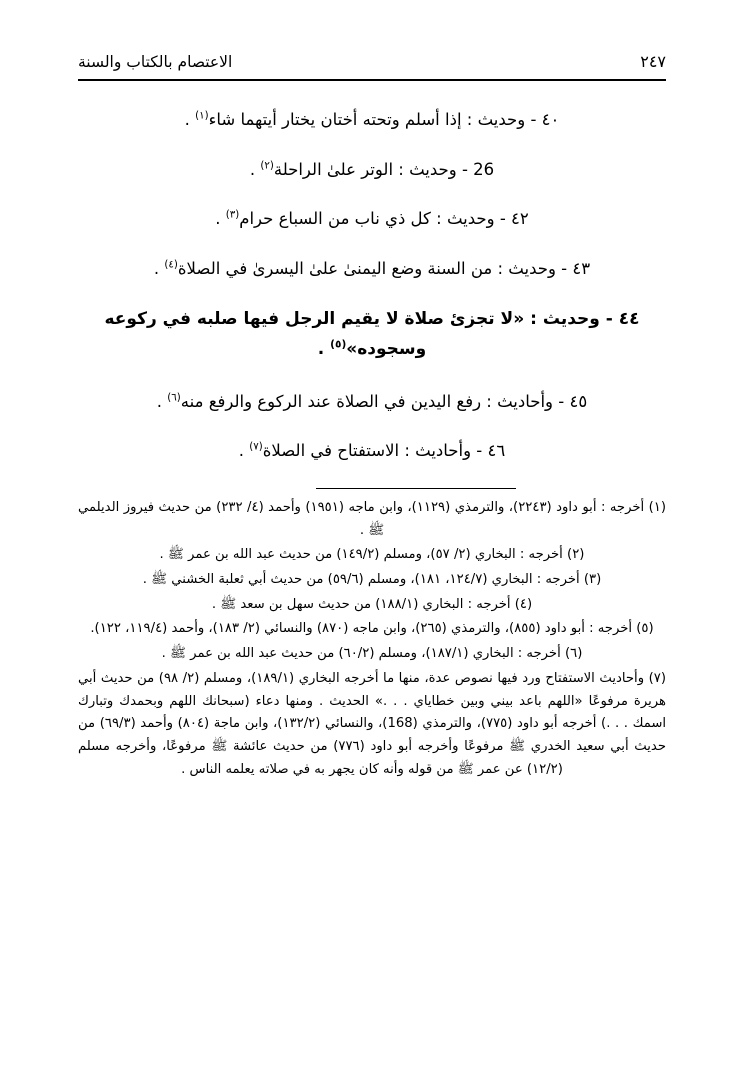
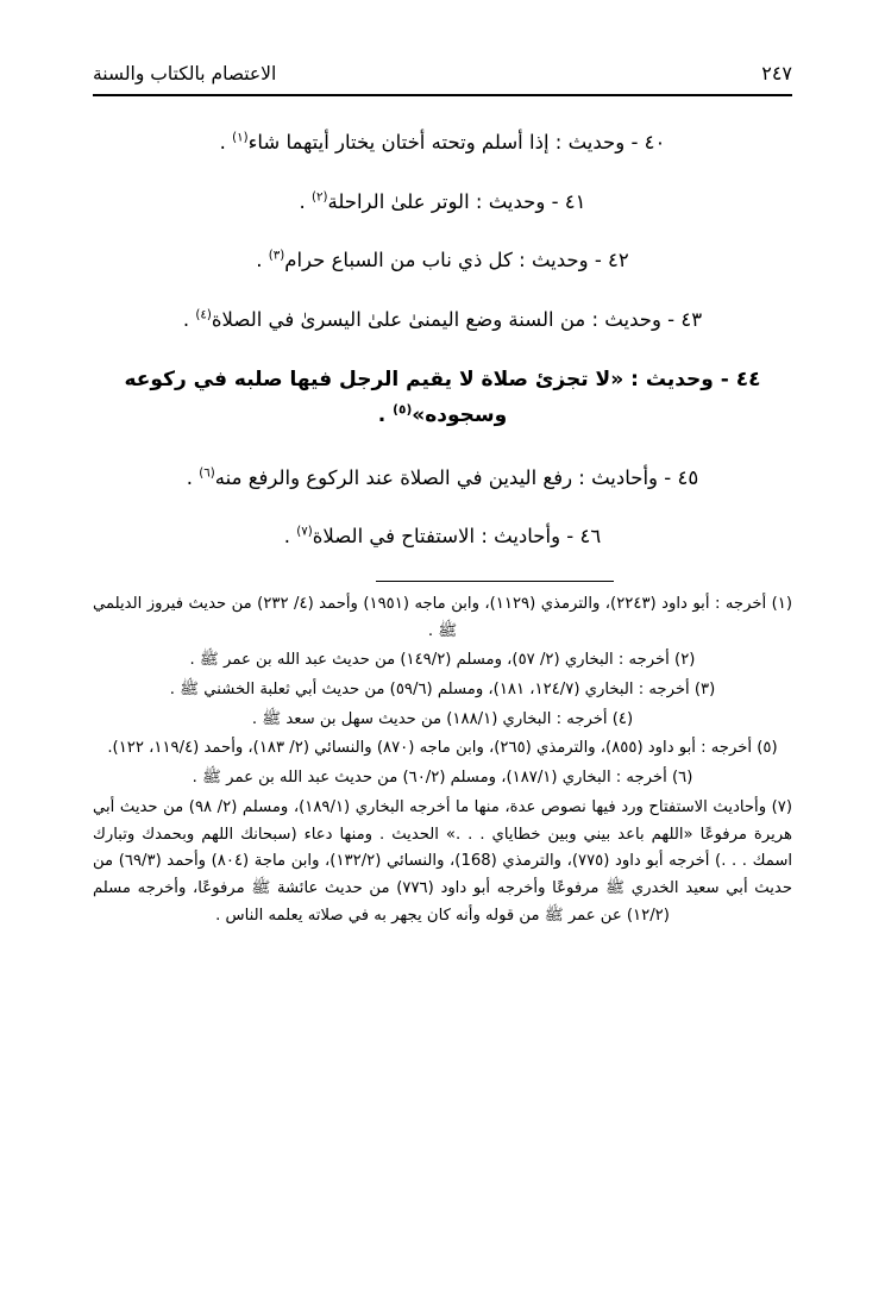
  الاعتصام بالكتاب والسنة
  ٢٤٧
  ٤٠ - وحديث : إذا أسلم وتحته أختان يختار أيتهما شاء(١) .
- 26 - وحديث : الوتر علىٰ الراحلة(٢) .
+ ٤١ - وحديث : الوتر علىٰ الراحلة(٢) .
  ٤٢ - وحديث : كل ذي ناب من السباع حرام(٣) .
  ٤٣ - وحديث : من السنة وضع اليمنىٰ علىٰ اليسرىٰ في الصلاة(٤) .
  ٤٤ - وحديث : «لا تجزئ صلاة لا يقيم الرجل فيها صلبه في ركوعه وسجوده»(٥) .
  ٤٥ - وأحاديث : رفع اليدين في الصلاة عند الركوع والرفع منه(٦) .
  ٤٦ - وأحاديث : الاستفتاح في الصلاة(٧) .
  (١) أخرجه : أبو داود (٢٢٤٣)، والترمذي (١١٢٩)، وابن ماجه (١٩٥١) وأحمد (٤/ ٢٣٢) من حديث فيروز الديلمي ﷺ .
  (٢) أخرجه : البخاري (٢/ ٥٧)، ومسلم (١٤٩/٢) من حديث عبد الله بن عمر ﷺ .
  (٣) أخرجه : البخاري (١٢٤/٧، ١٨١)، ومسلم (٥٩/٦) من حديث أبي ثعلبة الخشني ﷺ .
  (٤) أخرجه : البخاري (١٨٨/١) من حديث سهل بن سعد ﷺ .
  (٥) أخرجه : أبو داود (٨٥٥)، والترمذي (٢٦٥)، وابن ماجه (٨٧٠) والنسائي (٢/ ١٨٣)، وأحمد (١١٩/٤، ١٢٢).
  (٦) أخرجه : البخاري (١٨٧/١)، ومسلم (٦٠/٢) من حديث عبد الله بن عمر ﷺ .
  (٧) وأحاديث الاستفتاح ورد فيها نصوص عدة، منها ما أخرجه البخاري (١٨٩/١)، ومسلم (٢/ ٩٨) من حديث أبي هريرة مرفوعًا «اللهم باعد بيني وبين خطاياي . . .» الحديث . ومنها دعاء (سبحانك اللهم وبحمدك وتبارك اسمك . . .) أخرجه أبو داود (٧٧٥)، والترمذي (168)، والنسائي (١٣٢/٢)، وابن ماجة (٨٠٤) وأحمد (٦٩/٣) من حديث أبي سعيد الخدري ﷺ مرفوعًا وأخرجه أبو داود (٧٧٦) من حديث عائشة ﷺ مرفوعًا، وأخرجه مسلم (١٢/٢) عن عمر ﷺ من قوله وأنه كان يجهر به في صلاته يعلمه الناس .
